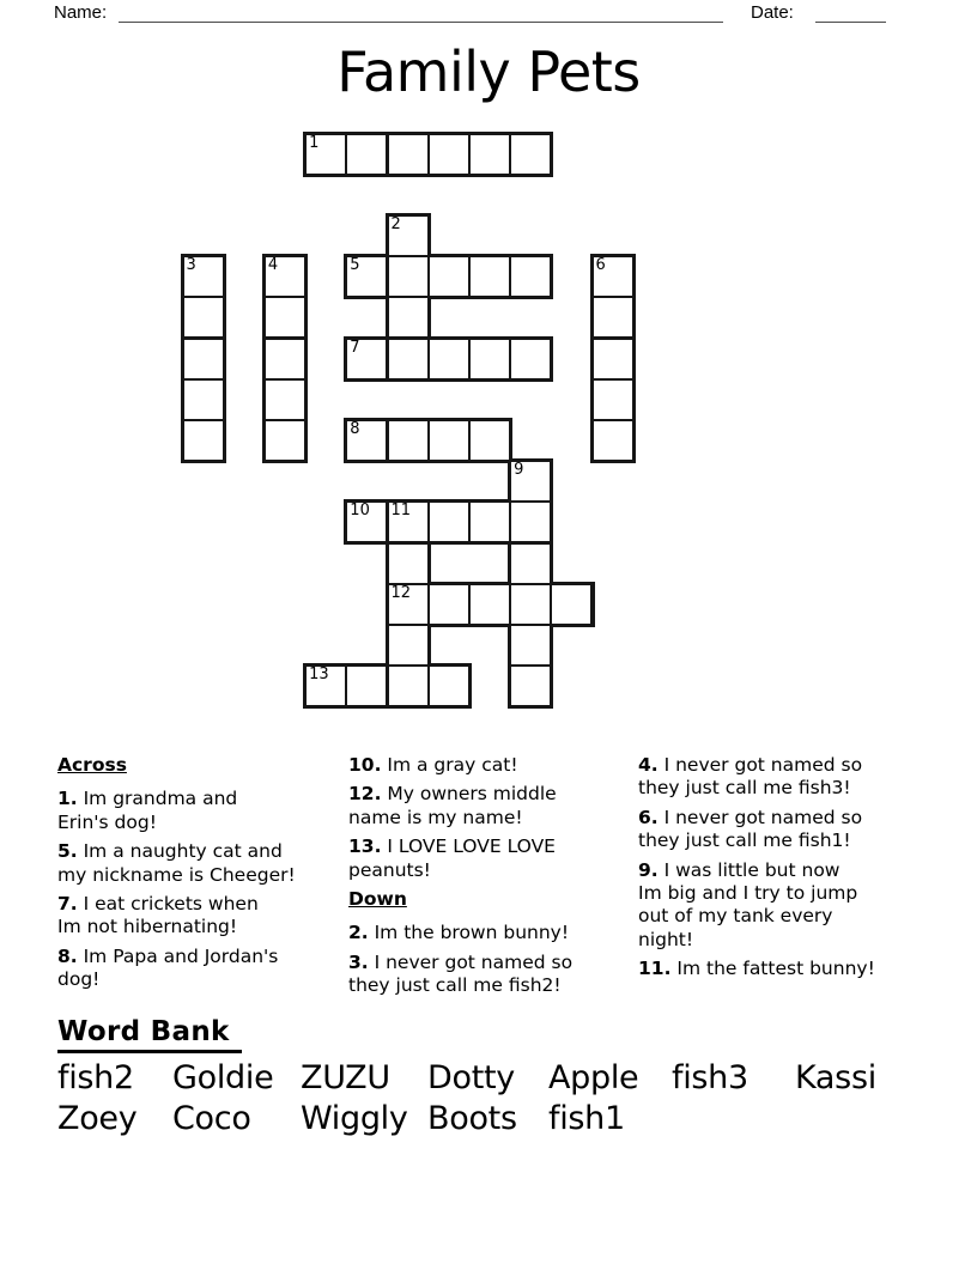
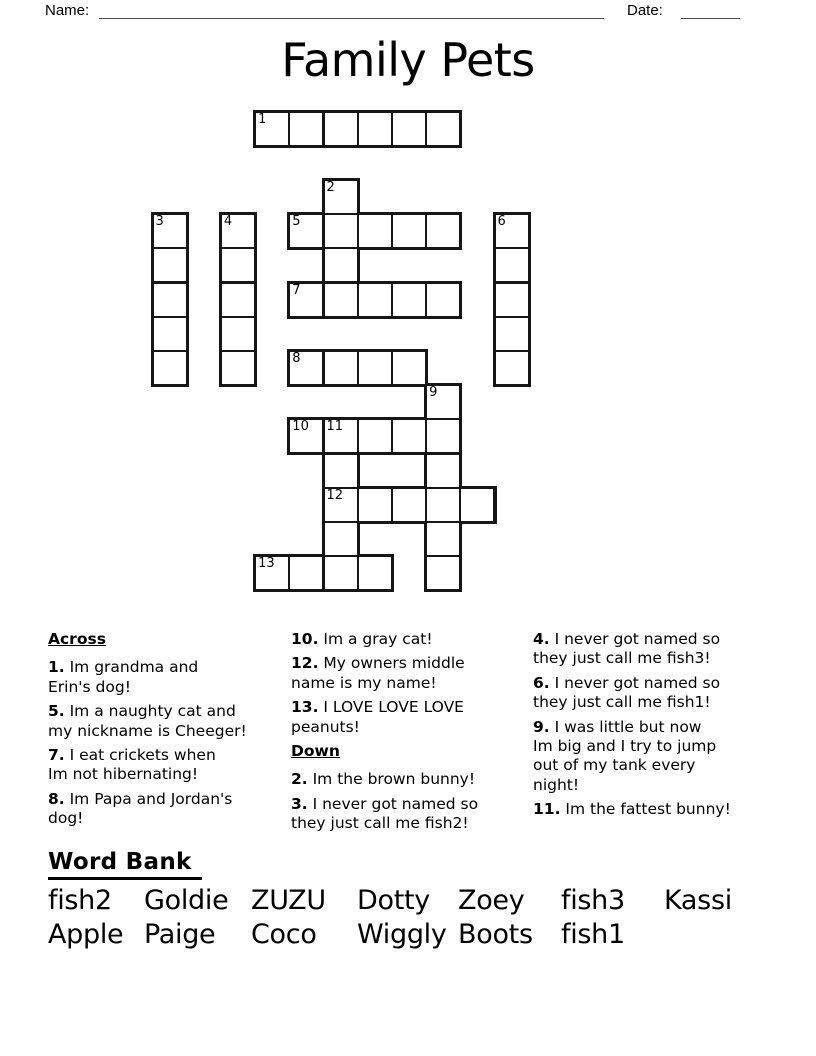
  Name:
  Date:
  Family Pets
  1
  2
  3
  4
  5
  6
  7
  8
  9
  10
  11
  12
  13
  Across
  1. Im grandma and
  Erin's dog!
  5. Im a naughty cat and
  my nickname is Cheeger!
  7. I eat crickets when
  Im not hibernating!
  8. Im Papa and Jordan's
  dog!
  10. Im a gray cat!
  12. My owners middle
  name is my name!
  13. I LOVE LOVE LOVE
  peanuts!
  Down
  2. Im the brown bunny!
  3. I never got named so
  they just call me fish2!
  4. I never got named so
  they just call me fish3!
  6. I never got named so
  they just call me fish1!
  9. I was little but now
  Im big and I try to jump
  out of my tank every
  night!
  11. Im the fattest bunny!
  Word Bank
  fish2
  Goldie
  ZUZU
  Dotty
- Apple
+ Zoey
  fish3
  Kassi
- Zoey
+ Apple
+ Paige
  Coco
  Wiggly
  Boots
  fish1
